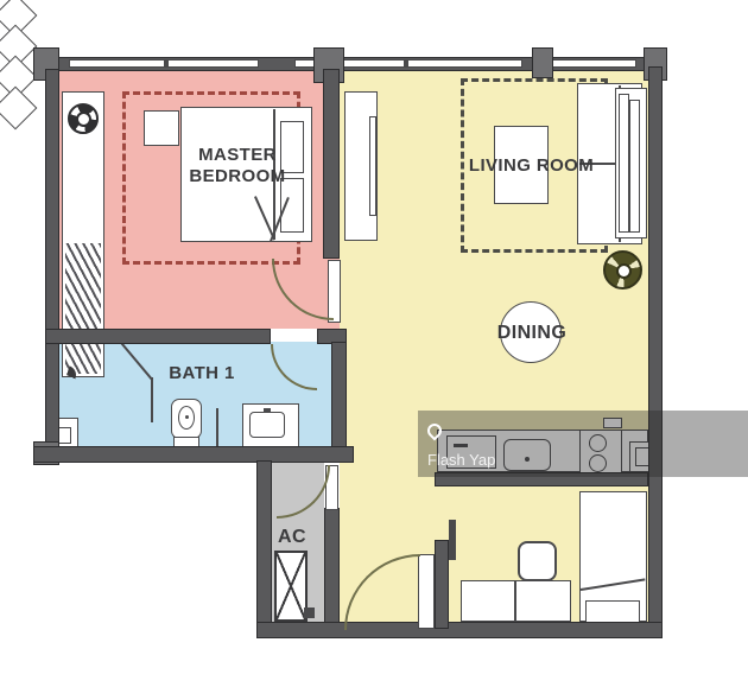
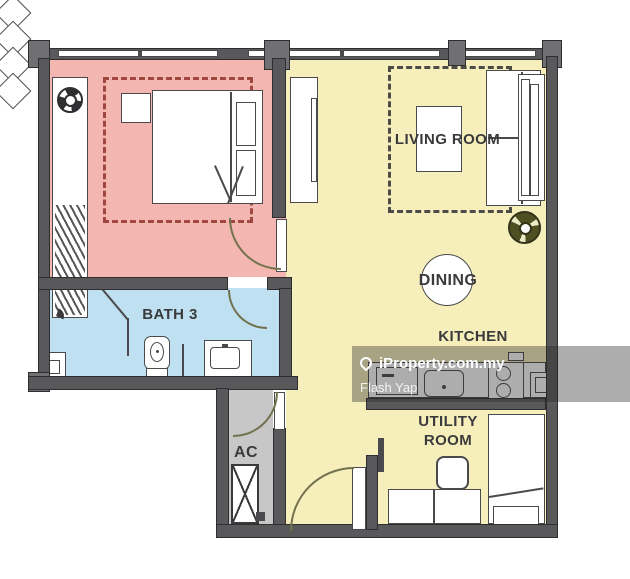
- MASTER
- BEDROOM
  LIVING ROOM
  DINING
+ KITCHEN
- BATH 1
+ BATH 3
  AC
+ UTILITY
+ ROOM
+ iProperty.com.my
  Flash Yap
